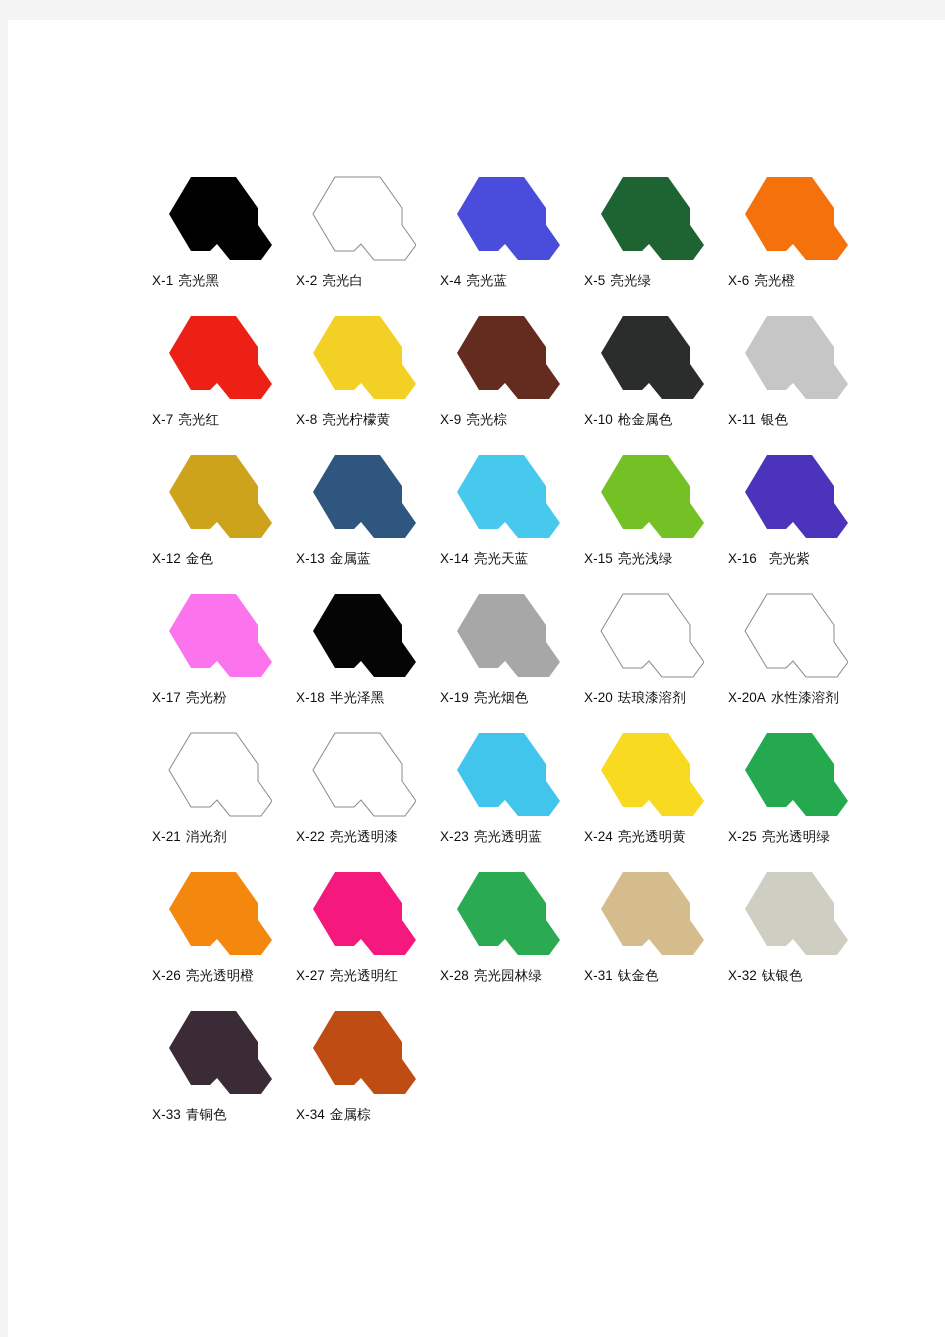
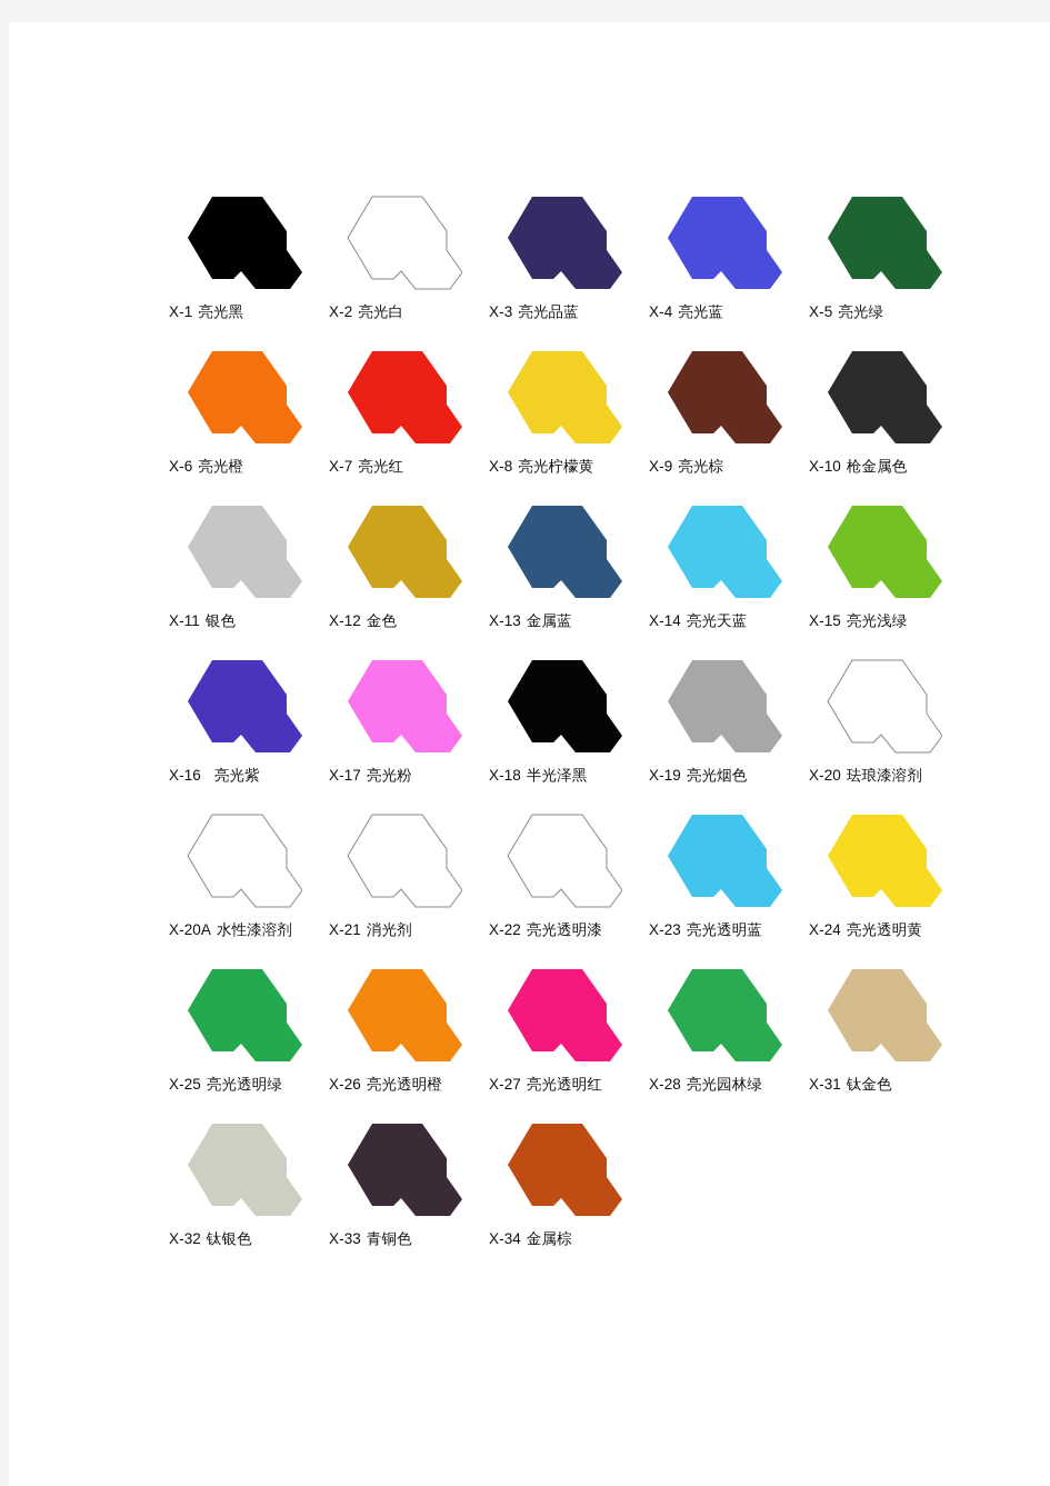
  X-1 亮光黑
  X-2 亮光白
+ X-3 亮光品蓝
  X-4 亮光蓝
  X-5 亮光绿
  X-6 亮光橙
  X-7 亮光红
  X-8 亮光柠檬黄
  X-9 亮光棕
  X-10 枪金属色
  X-11 银色
  X-12 金色
  X-13 金属蓝
  X-14 亮光天蓝
  X-15 亮光浅绿
  X-16 亮光紫
  X-17 亮光粉
  X-18 半光泽黑
  X-19 亮光烟色
  X-20 珐琅漆溶剂
  X-20A 水性漆溶剂
  X-21 消光剂
  X-22 亮光透明漆
  X-23 亮光透明蓝
  X-24 亮光透明黄
  X-25 亮光透明绿
  X-26 亮光透明橙
  X-27 亮光透明红
  X-28 亮光园林绿
  X-31 钛金色
  X-32 钛银色
  X-33 青铜色
  X-34 金属棕
